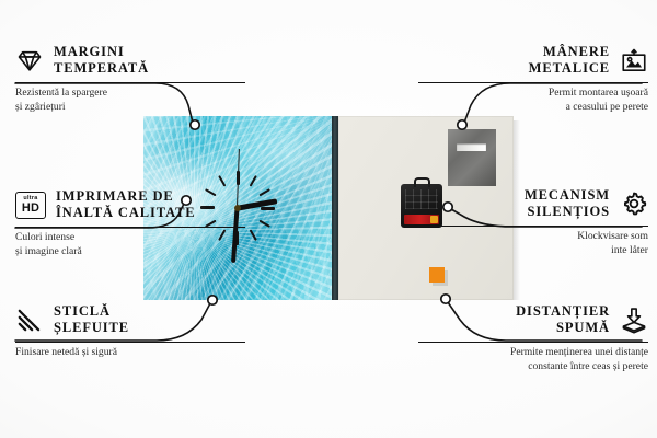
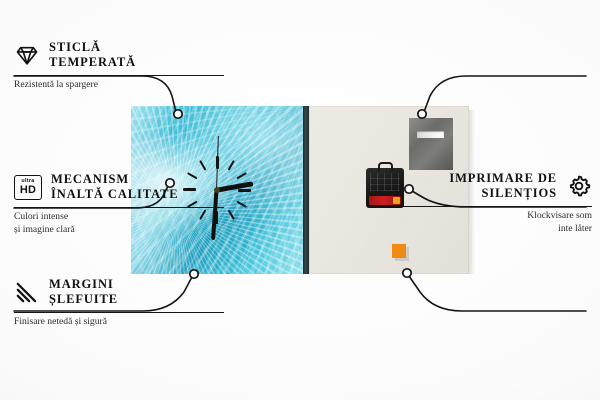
- MARGINI
+ STICLĂ
  TEMPERATĂ
  Rezistentă la spargere
- și zgâriețuri
  HD
- IMPRIMARE DE
+ MECANISM
  ÎNALTĂ CALITATE
  Culori intense
  și imagine clară
- STICLĂ
+ MARGINI
  ȘLEFUITE
  Finisare netedă și sigură
- MÂNERE
- METALICE
- Permit montarea ușoară
- a ceasului pe perete
- MECANISM
+ IMPRIMARE DE
  SILENȚIOS
  Klockvisare som
  inte låter
- DISTANȚIER
- SPUMĂ
- Permite menținerea unei distanțe
- constante între ceas și perete
